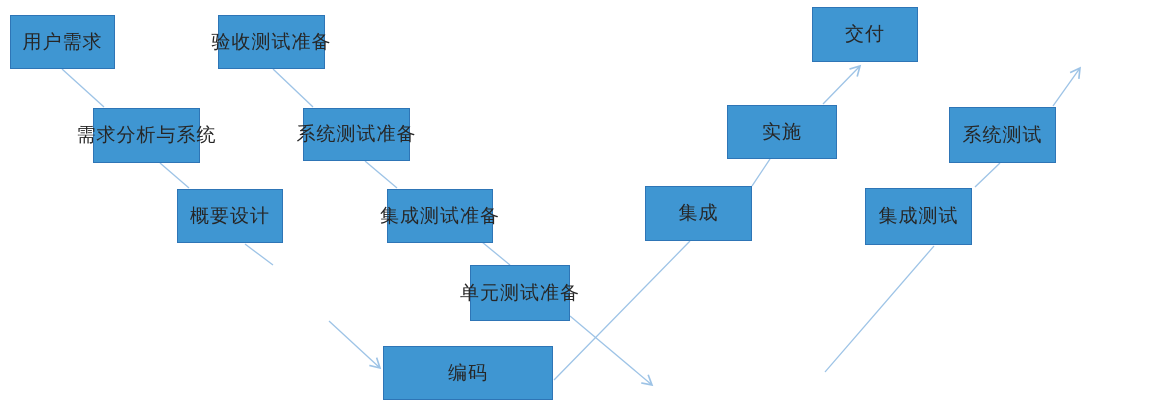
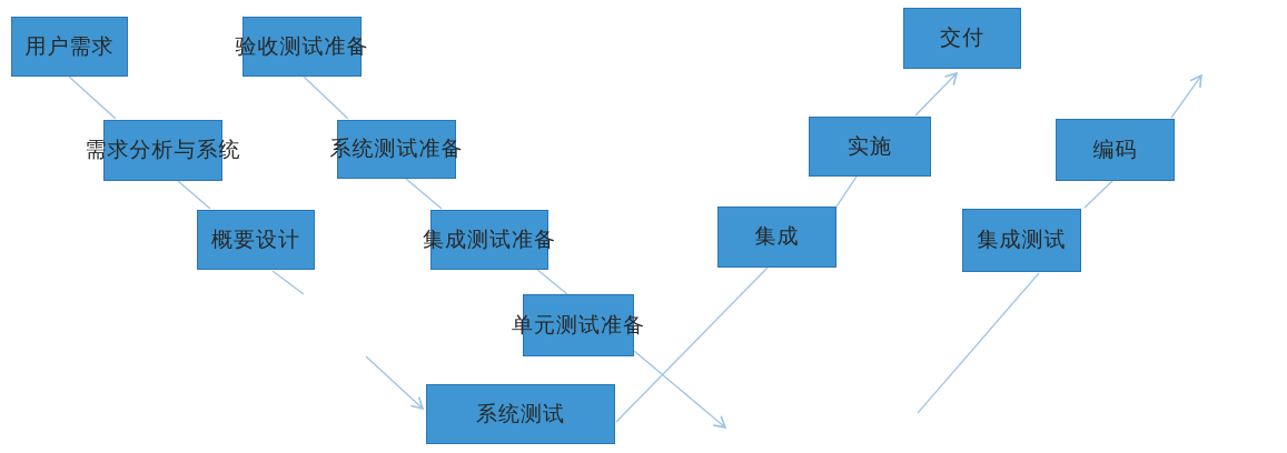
  用户需求
  需求分析与系统
  概要设计
- 编码
+ 系统测试
  验收测试准备
  系统测试准备
  集成测试准备
  单元测试准备
  集成
  实施
  交付
  集成测试
- 系统测试
+ 编码
